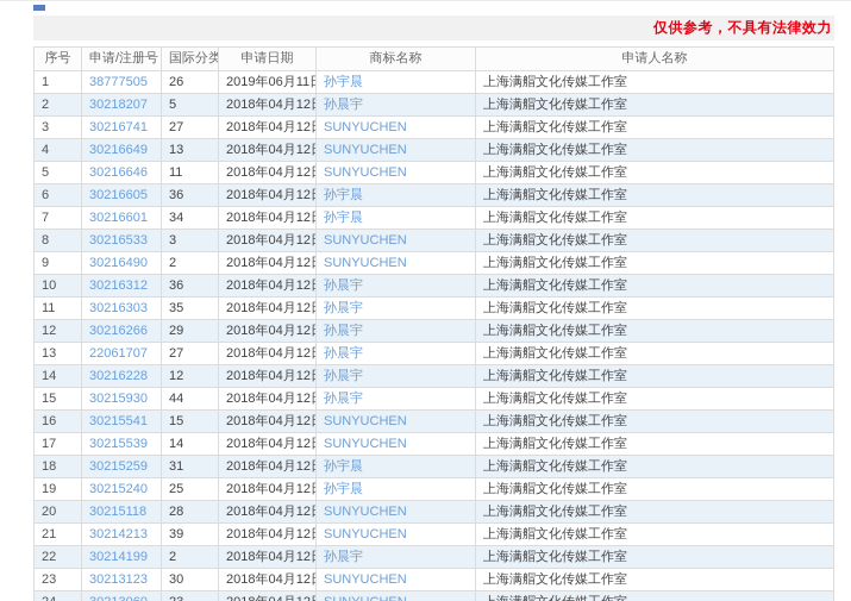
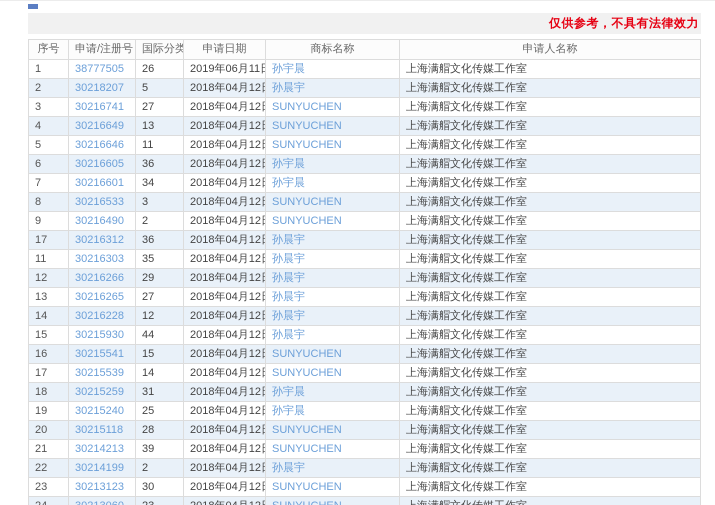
  仅供参考，不具有法律效力
  序号	申请/注册号	国际分类	申请日期	商标名称	申请人名称
  1	38777505	26	2019年06月11	孙宇晨	上海满艒文化传媒工作室
  2	30218207	5	2018年04月12	孙晨宇	上海满艒文化传媒工作室
  3	30216741	27	2018年04月12	SUNYUCHEN	上海满艒文化传媒工作室
  4	30216649	13	2018年04月12	SUNYUCHEN	上海满艒文化传媒工作室
  5	30216646	11	2018年04月12	SUNYUCHEN	上海满艒文化传媒工作室
  6	30216605	36	2018年04月12	孙宇晨	上海满艒文化传媒工作室
  7	30216601	34	2018年04月12	孙宇晨	上海满艒文化传媒工作室
  8	30216533	3	2018年04月12	SUNYUCHEN	上海满艒文化传媒工作室
  9	30216490	2	2018年04月12	SUNYUCHEN	上海满艒文化传媒工作室
- 10	30216312	36	2018年04月12	孙晨宇	上海满艒文化传媒工作室
+ 17	30216312	36	2018年04月12	孙晨宇	上海满艒文化传媒工作室
  11	30216303	35	2018年04月12	孙晨宇	上海满艒文化传媒工作室
  12	30216266	29	2018年04月12	孙晨宇	上海满艒文化传媒工作室
- 13	22061707	27	2018年04月12	孙晨宇	上海满艒文化传媒工作室
+ 13	30216265	27	2018年04月12	孙晨宇	上海满艒文化传媒工作室
  14	30216228	12	2018年04月12	孙晨宇	上海满艒文化传媒工作室
  15	30215930	44	2018年04月12	孙晨宇	上海满艒文化传媒工作室
  16	30215541	15	2018年04月12	SUNYUCHEN	上海满艒文化传媒工作室
  17	30215539	14	2018年04月12	SUNYUCHEN	上海满艒文化传媒工作室
  18	30215259	31	2018年04月12	孙宇晨	上海满艒文化传媒工作室
  19	30215240	25	2018年04月12	孙宇晨	上海满艒文化传媒工作室
  20	30215118	28	2018年04月12	SUNYUCHEN	上海满艒文化传媒工作室
  21	30214213	39	2018年04月12	SUNYUCHEN	上海满艒文化传媒工作室
  22	30214199	2	2018年04月12	孙晨宇	上海满艒文化传媒工作室
  23	30213123	30	2018年04月12	SUNYUCHEN	上海满艒文化传媒工作室
